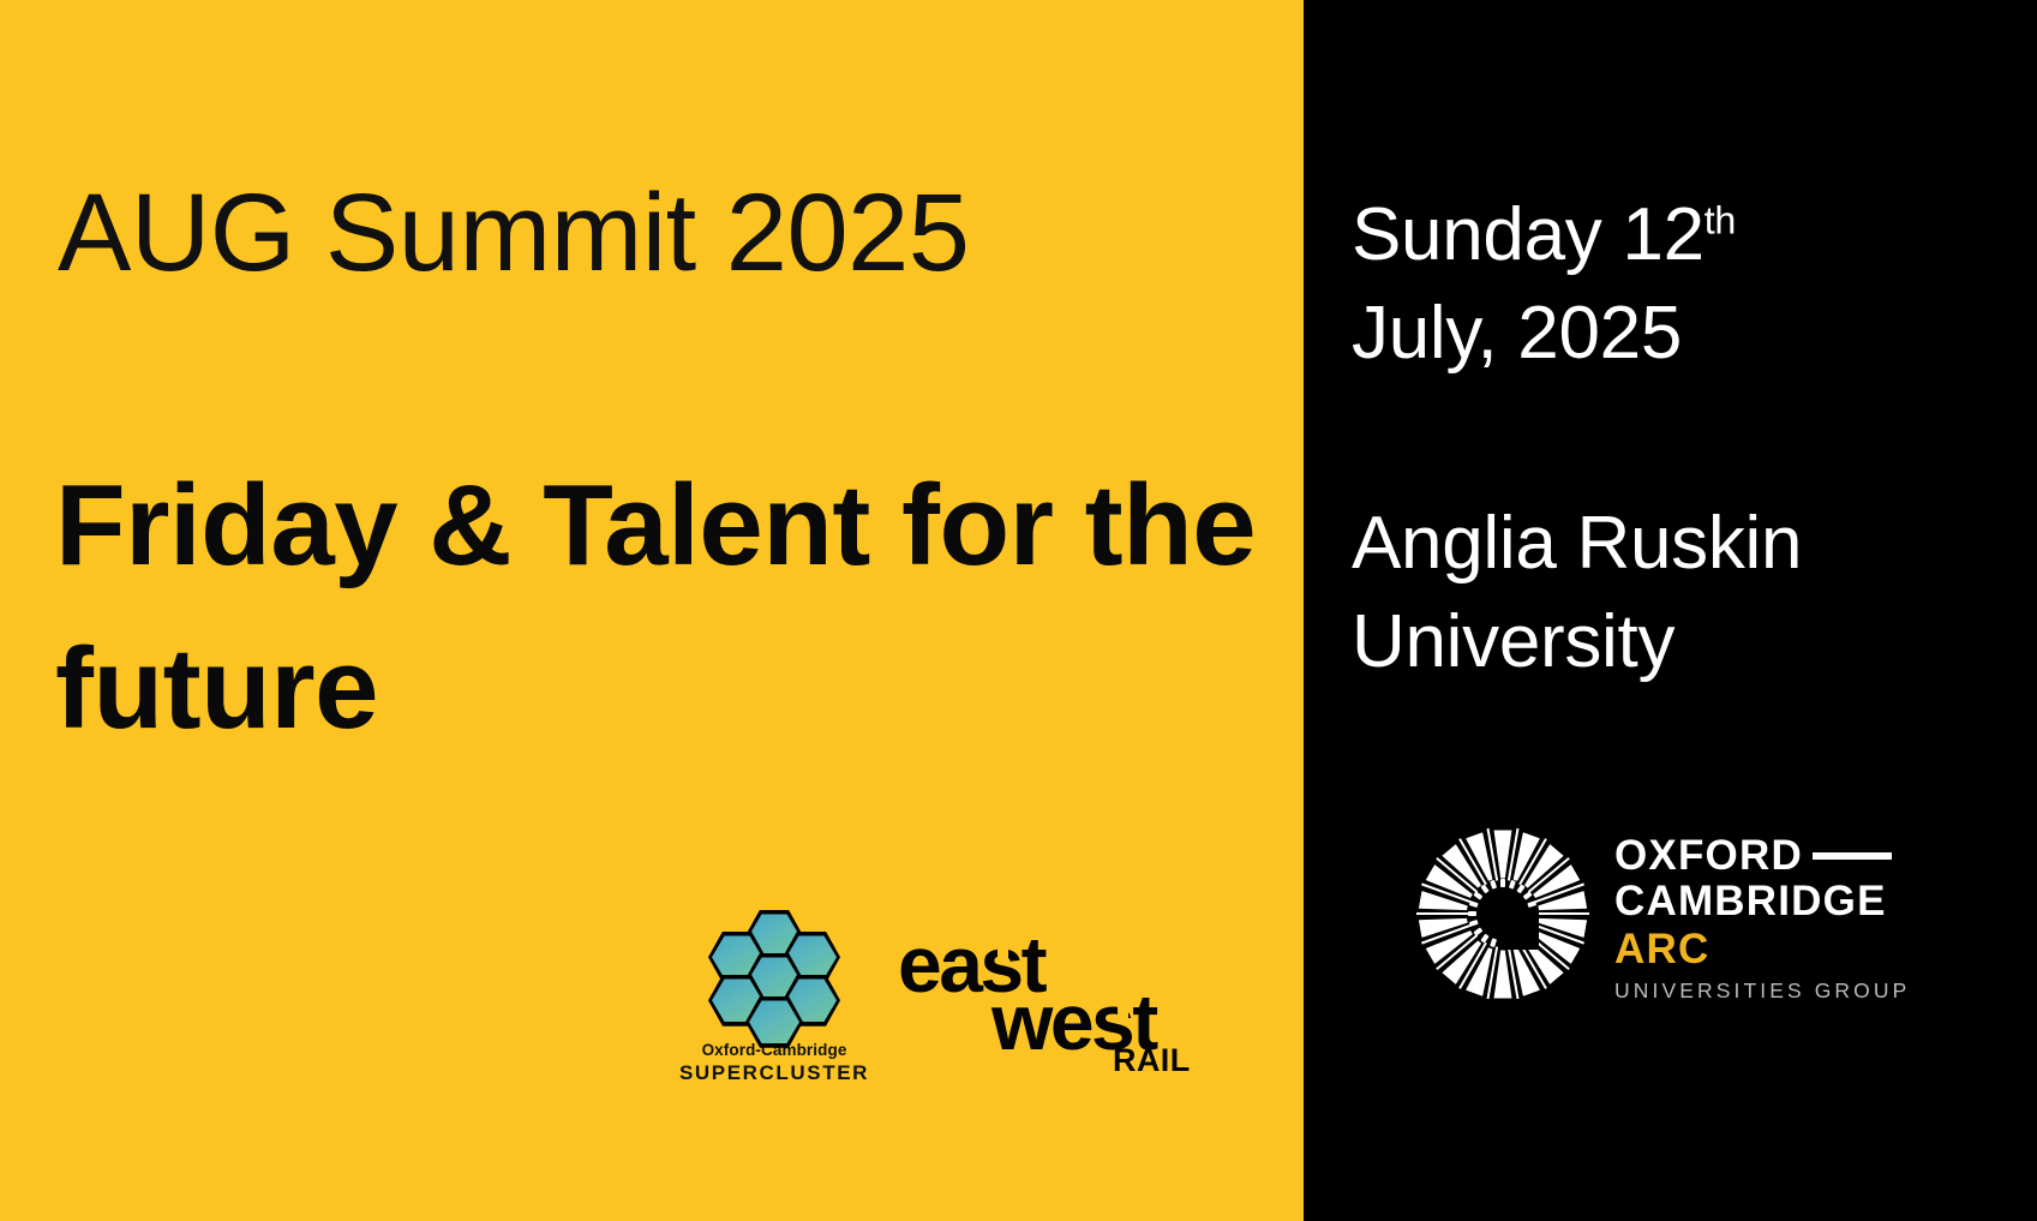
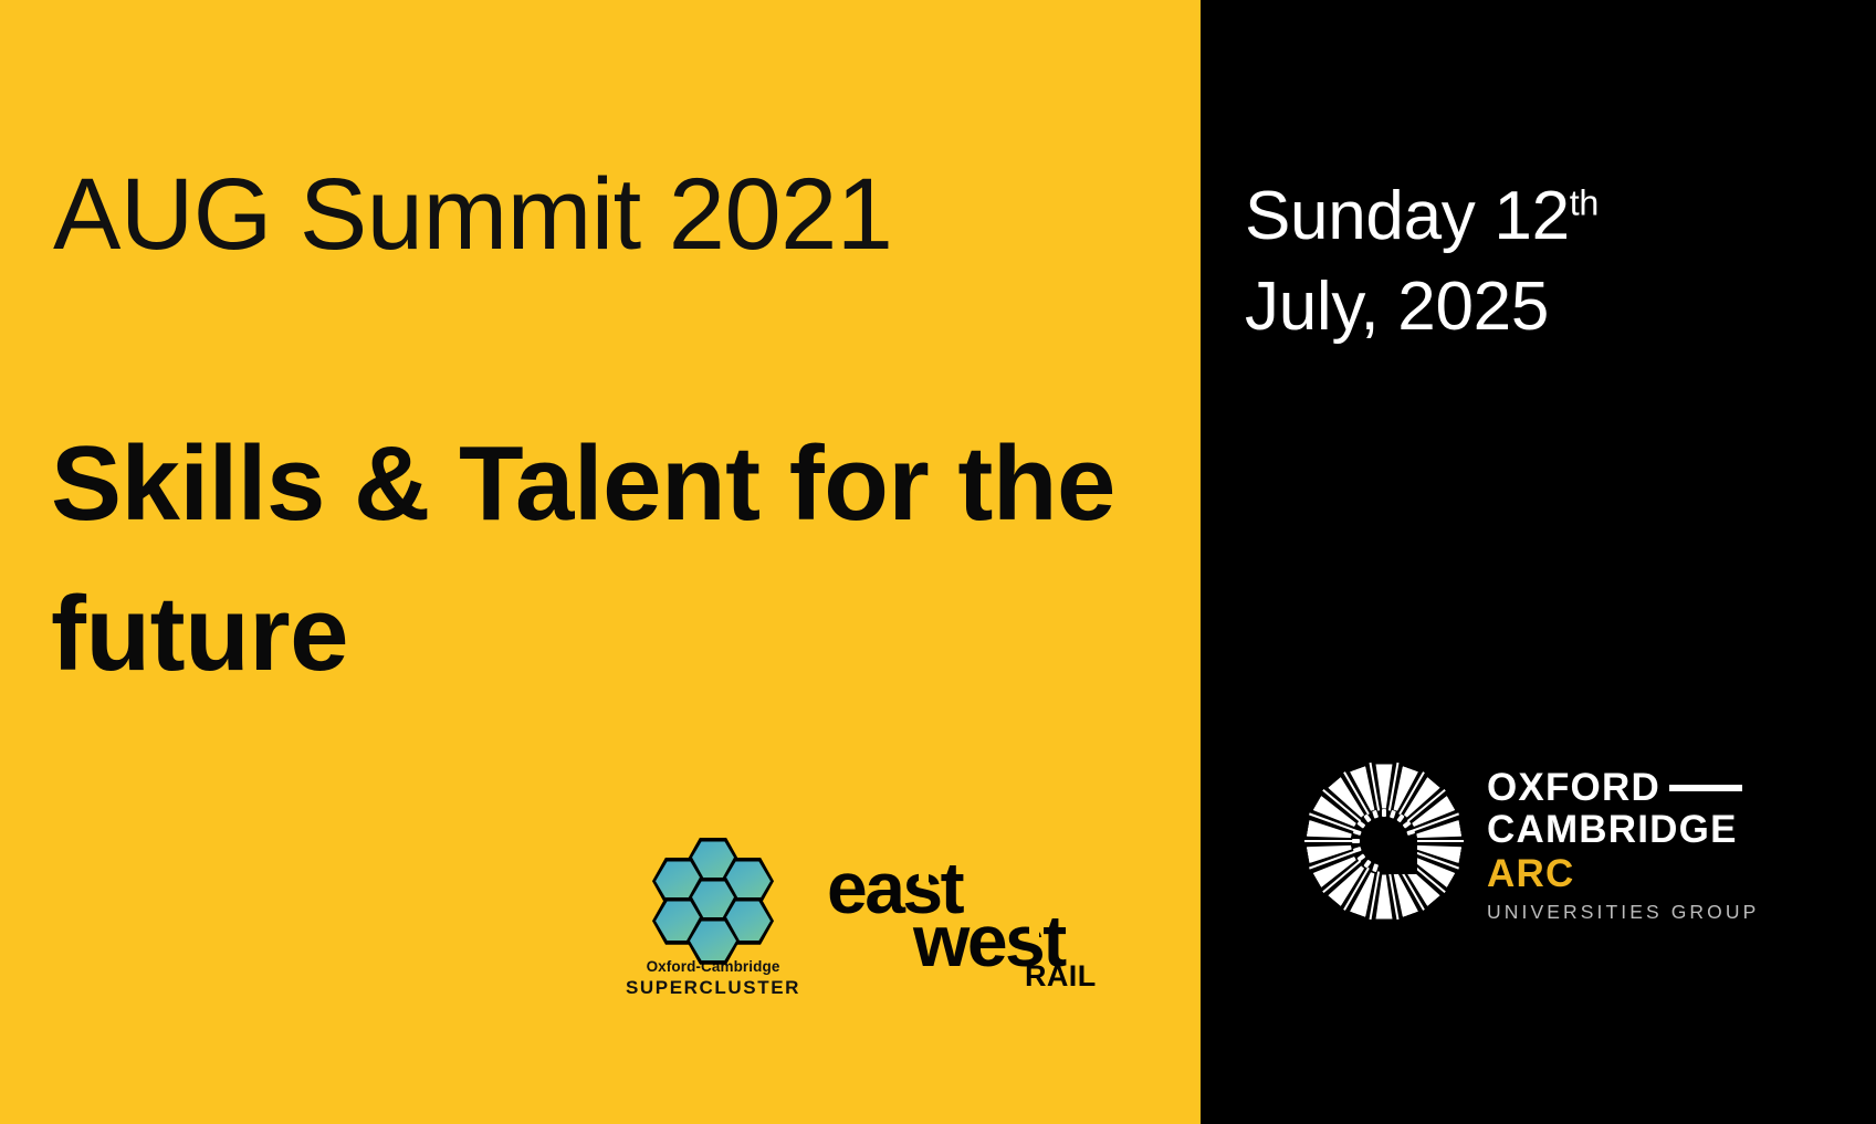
- AUG Summit 2025
+ AUG Summit 2021
- Friday & Talent for the future
+ Skills & Talent for the future
  Oxford-Cambridge
  SUPERCLUSTER
  east
  west
  RAIL
  Sunday 12th
  July, 2025
- Anglia Ruskin
- University
  OXFORD
  CAMBRIDGE
  ARC
  UNIVERSITIES GROUP
